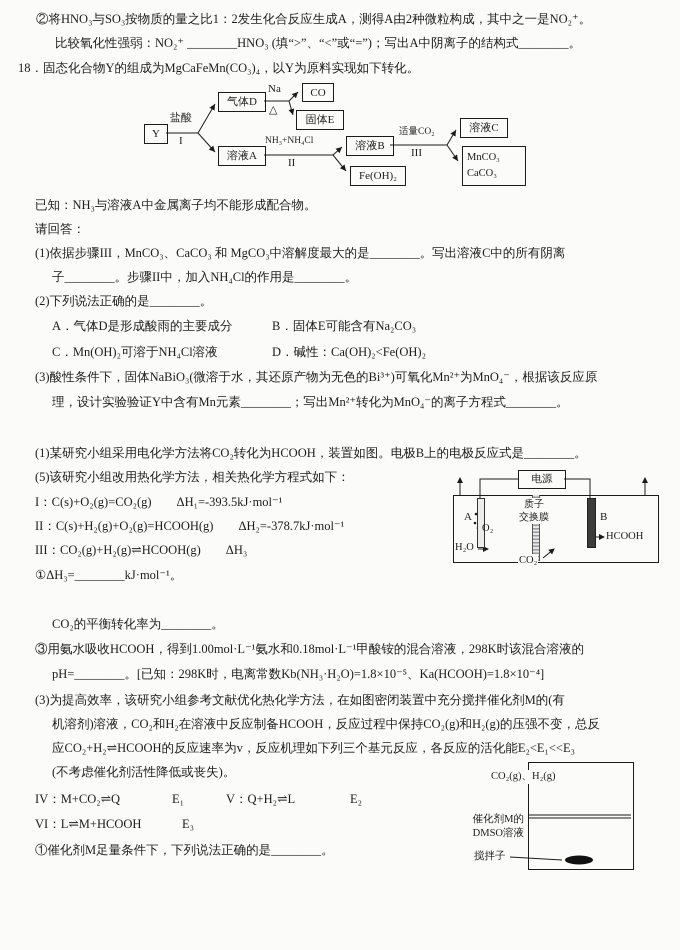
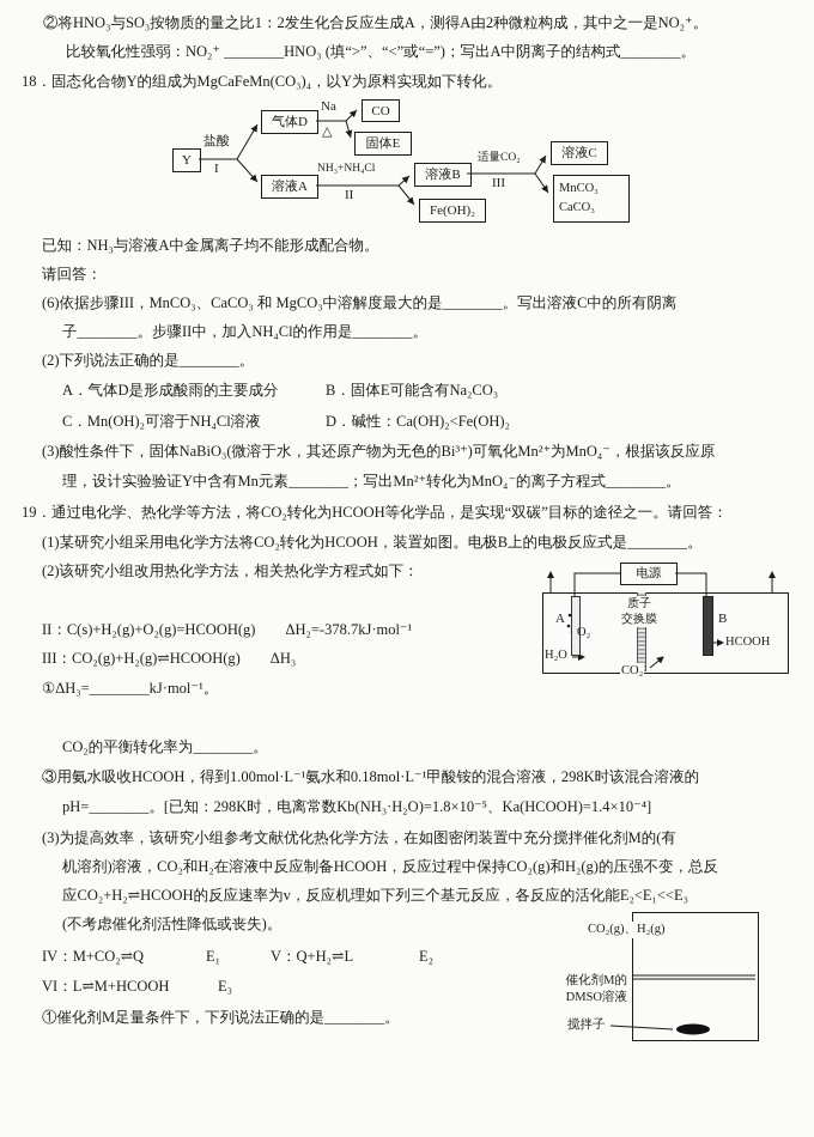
  ②将HNO₃与SO₃按物质的量之比1：2发生化合反应生成A，测得A由2种微粒构成，其中之一是NO₂⁺。
  比较氧化性强弱：NO₂⁺ ________HNO₃ (填“>”、“<”或“=”)；写出A中阴离子的结构式________。
  18．固态化合物Y的组成为MgCaFeMn(CO₃)₄，以Y为原料实现如下转化。
  Y
  盐酸
  I
  气体D
  Na
  △
  CO
  固体E
  溶液A
  NH₃+NH₄Cl
  II
  溶液B
  Fe(OH)₂
  适量CO₂
  III
  溶液C
  MnCO₃
  CaCO₃
  已知：NH₃与溶液A中金属离子均不能形成配合物。
  请回答：
- (1)依据步骤III，MnCO₃、CaCO₃ 和 MgCO₃中溶解度最大的是________。写出溶液C中的所有阴离
+ (6)依据步骤III，MnCO₃、CaCO₃ 和 MgCO₃中溶解度最大的是________。写出溶液C中的所有阴离
  子________。步骤II中，加入NH₄Cl的作用是________。
  (2)下列说法正确的是________。
  A．气体D是形成酸雨的主要成分
  B．固体E可能含有Na₂CO₃
  C．Mn(OH)₂可溶于NH₄Cl溶液
  D．碱性：Ca(OH)₂<Fe(OH)₂
  (3)酸性条件下，固体NaBiO₃(微溶于水，其还原产物为无色的Bi³⁺)可氧化Mn²⁺为MnO₄⁻，根据该反应原
  理，设计实验验证Y中含有Mn元素________；写出Mn²⁺转化为MnO₄⁻的离子方程式________。
+ 19．通过电化学、热化学等方法，将CO₂转化为HCOOH等化学品，是实现“双碳”目标的途径之一。请回答：
  (1)某研究小组采用电化学方法将CO₂转化为HCOOH，装置如图。电极B上的电极反应式是________。
- (5)该研究小组改用热化学方法，相关热化学方程式如下：
+ (2)该研究小组改用热化学方法，相关热化学方程式如下：
- I：C(s)+O₂(g)=CO₂(g) ΔH₁=-393.5kJ·mol⁻¹
  II：C(s)+H₂(g)+O₂(g)=HCOOH(g) ΔH₂=-378.7kJ·mol⁻¹
  III：CO₂(g)+H₂(g)⇌HCOOH(g) ΔH₃
  ①ΔH₃=________kJ·mol⁻¹。
  CO₂的平衡转化率为________。
  ③用氨水吸收HCOOH，得到1.00mol·L⁻¹氨水和0.18mol·L⁻¹甲酸铵的混合溶液，298K时该混合溶液的
- pH=________。[已知：298K时，电离常数Kb(NH₃·H₂O)=1.8×10⁻⁵、Ka(HCOOH)=1.8×10⁻⁴]
+ pH=________。[已知：298K时，电离常数Kb(NH₃·H₂O)=1.8×10⁻⁵、Ka(HCOOH)=1.4×10⁻⁴]
  (3)为提高效率，该研究小组参考文献优化热化学方法，在如图密闭装置中充分搅拌催化剂M的(有
  机溶剂)溶液，CO₂和H₂在溶液中反应制备HCOOH，反应过程中保持CO₂(g)和H₂(g)的压强不变，总反
  应CO₂+H₂⇌HCOOH的反应速率为v，反应机理如下列三个基元反应，各反应的活化能E₂<E₁<<E₃
  (不考虑催化剂活性降低或丧失)。
  IV：M+CO₂⇌Q
  E₁
  V：Q+H₂⇌L
  E₂
  VI：L⇌M+HCOOH
  E₃
  ①催化剂M足量条件下，下列说法正确的是________。
  电源
  质子
  交换膜
  A
  B
  O₂
  H₂O
  HCOOH
  CO₂
  CO₂(g)、H₂(g)
  催化剂M的
  DMSO溶液
  搅拌子
